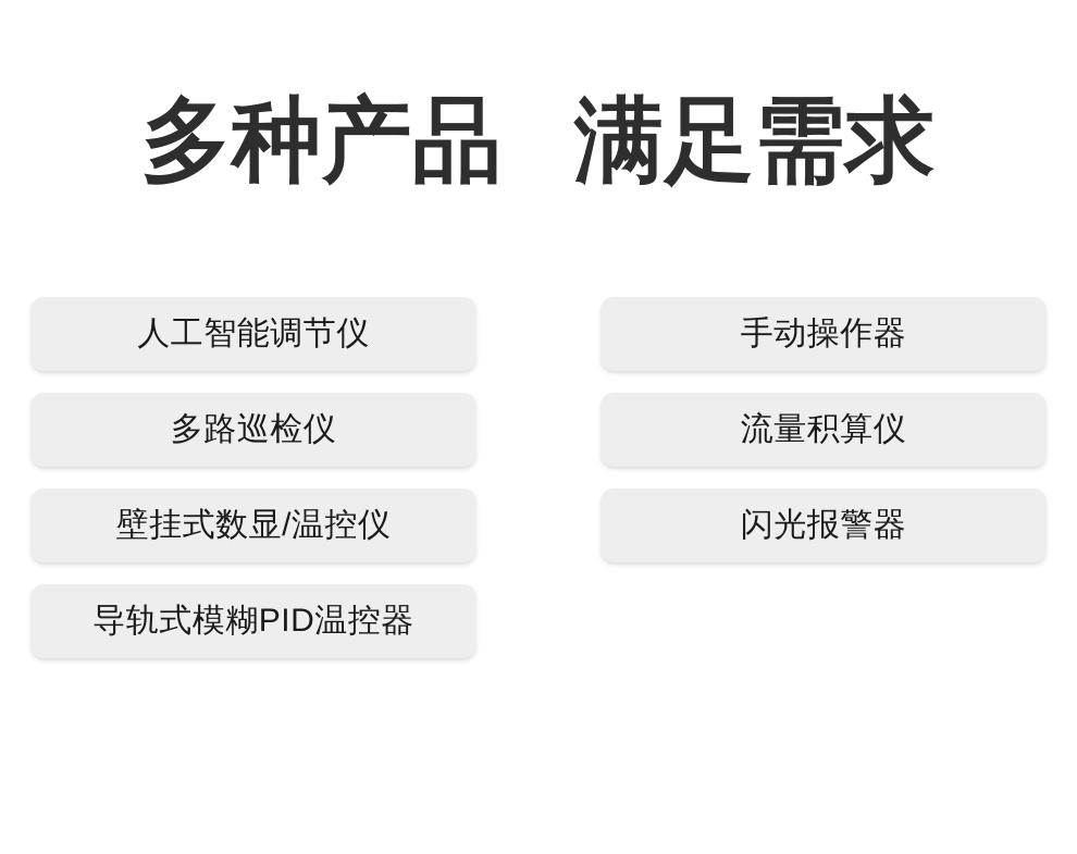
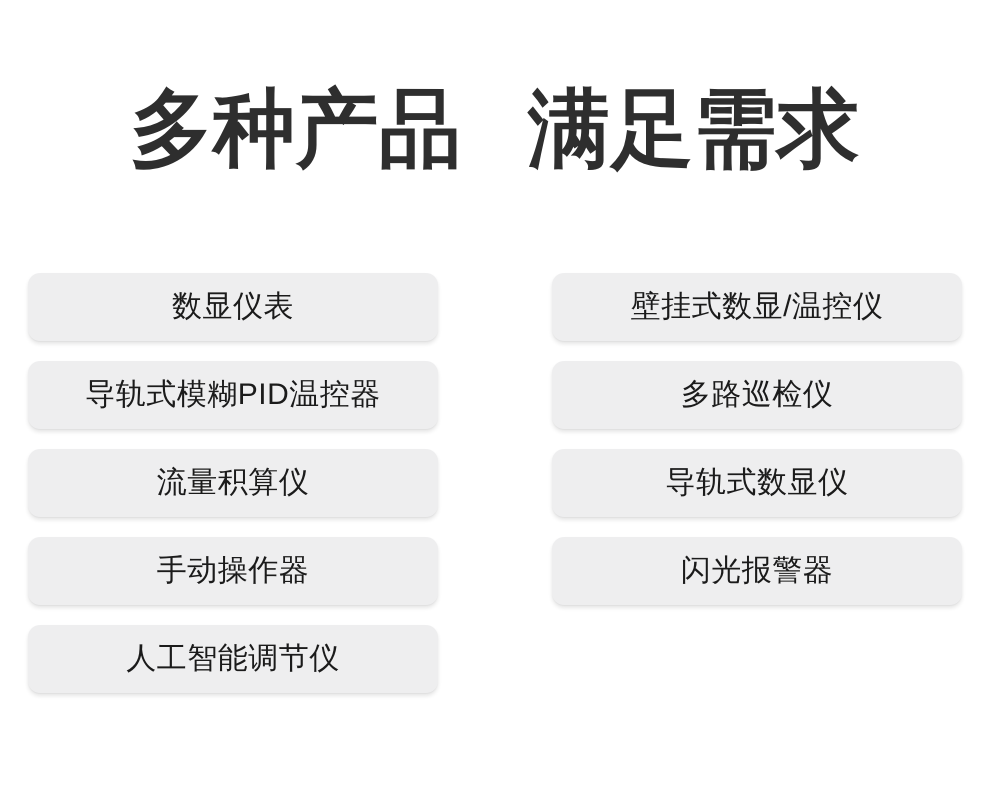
  多种产品 满足需求
+ 数显仪表
- 人工智能调节仪
+ 导轨式模糊PID温控器
- 多路巡检仪
+ 流量积算仪
- 壁挂式数显/温控仪
+ 手动操作器
- 导轨式模糊PID温控器
+ 人工智能调节仪
- 手动操作器
+ 壁挂式数显/温控仪
- 流量积算仪
+ 多路巡检仪
+ 导轨式数显仪
  闪光报警器
